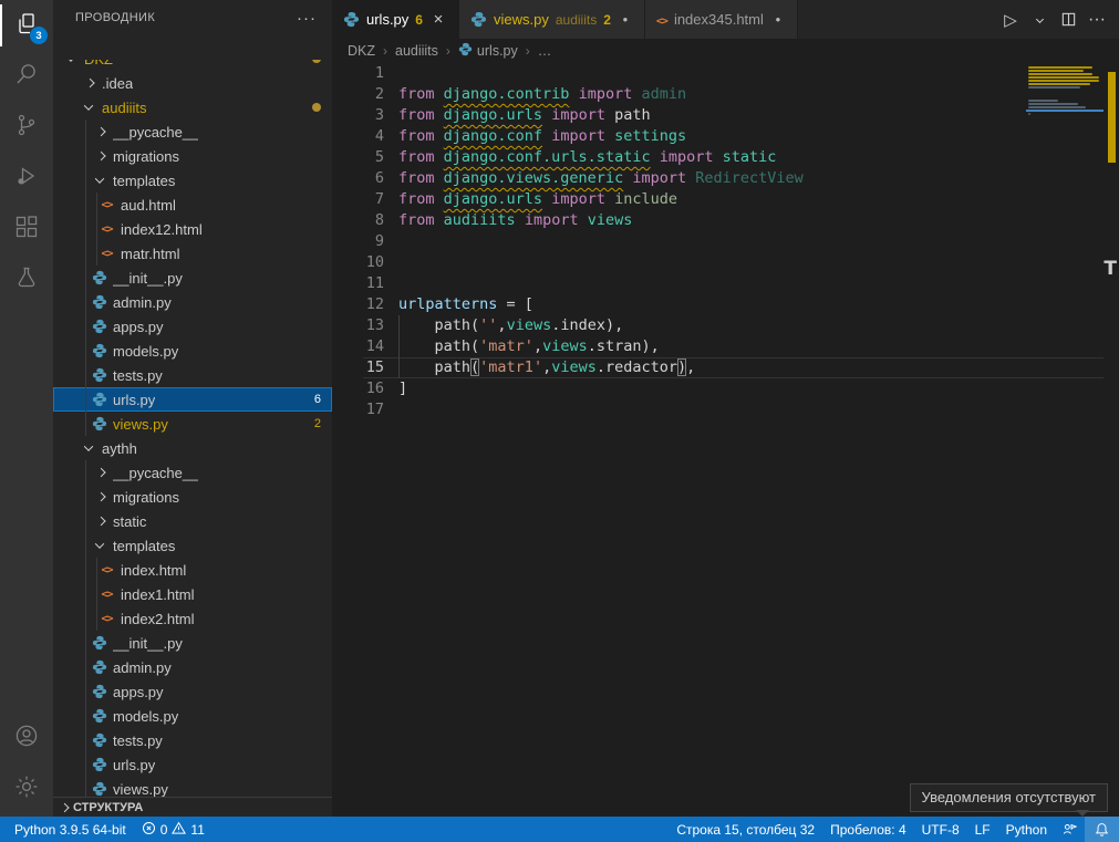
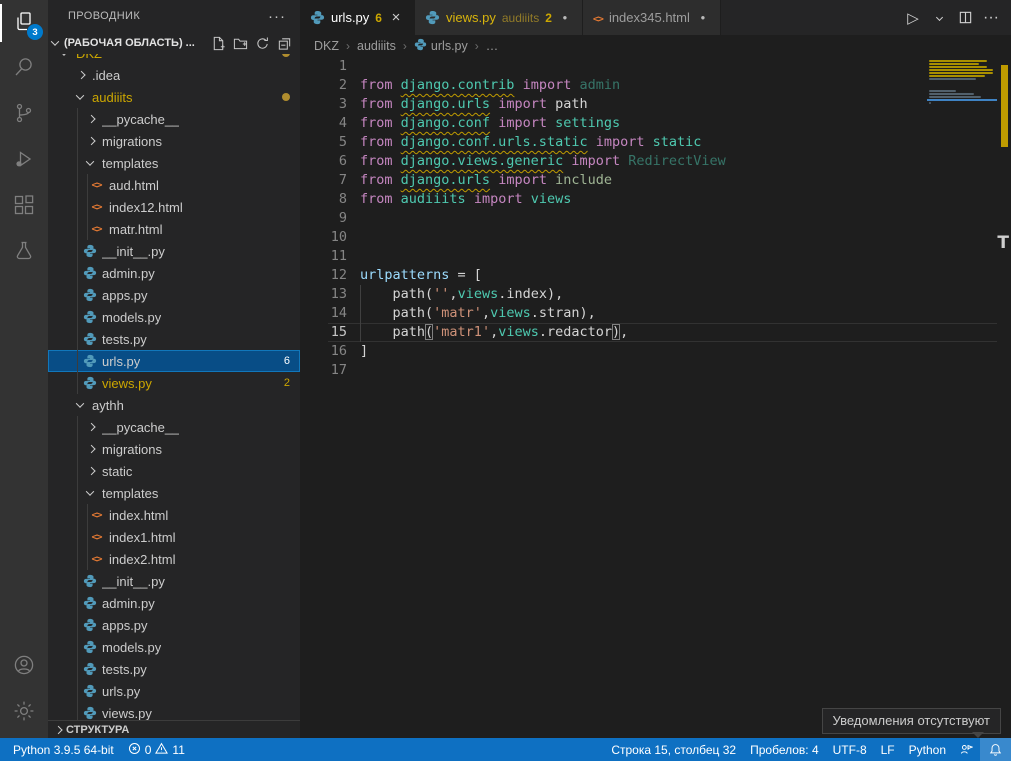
  3
  ПРОВОДНИК
  ···
+ (РАБОЧАЯ ОБЛАСТЬ) ...
  .idea
  audiiits
  __pycache__
  migrations
  templates
  <>
  aud.html
  <>
  index12.html
  <>
  matr.html
  __init__.py
  admin.py
  apps.py
  models.py
  tests.py
  urls.py
  6
  views.py
  2
  aythh
  __pycache__
  migrations
  static
  templates
  <>
  index.html
  <>
  index1.html
  <>
  index2.html
  __init__.py
  admin.py
  apps.py
  models.py
  tests.py
  urls.py
  views.py
  СТРУКТУРА
  urls.py
  6
  ×
  views.py
  audiiits
  2
  ●
  <>
  index345.html
  ●
  ▷
  ···
  DKZ
  ›
  audiiits
  ›
  urls.py
  ›
  …
  1
  2
  3
  4
  5
  6
  7
  8
  9
  10
  11
  12
  13
  14
  15
  16
  17
  from django.contrib import admin
  from django.urls import path
  from django.conf import settings
  from django.conf.urls.static import static
  from django.views.generic import RedirectView
  from django.urls import include
  from audiiits import views
  urlpatterns = [
  path('',views.index),
  path('matr',views.stran),
  path('matr1',views.redactor),
  ]
  T
  Уведомления отсутствуют
  Python 3.9.5 64-bit
  0
  11
  Строка 15, столбец 32
  Пробелов: 4
  UTF-8
  LF
  Python
